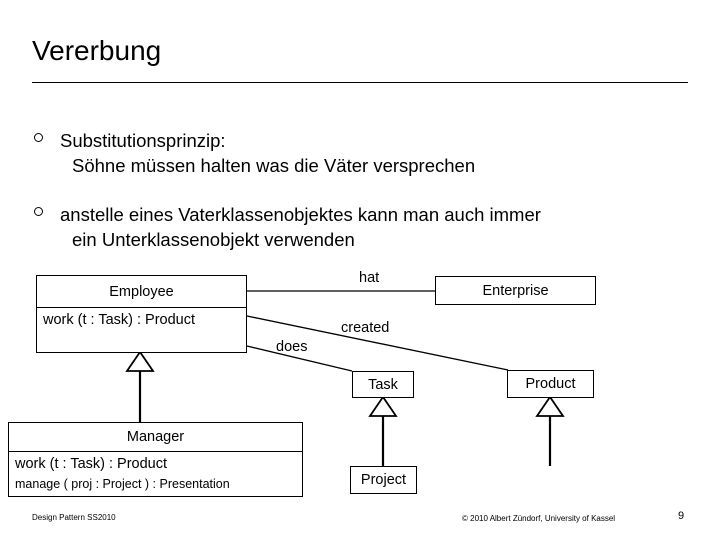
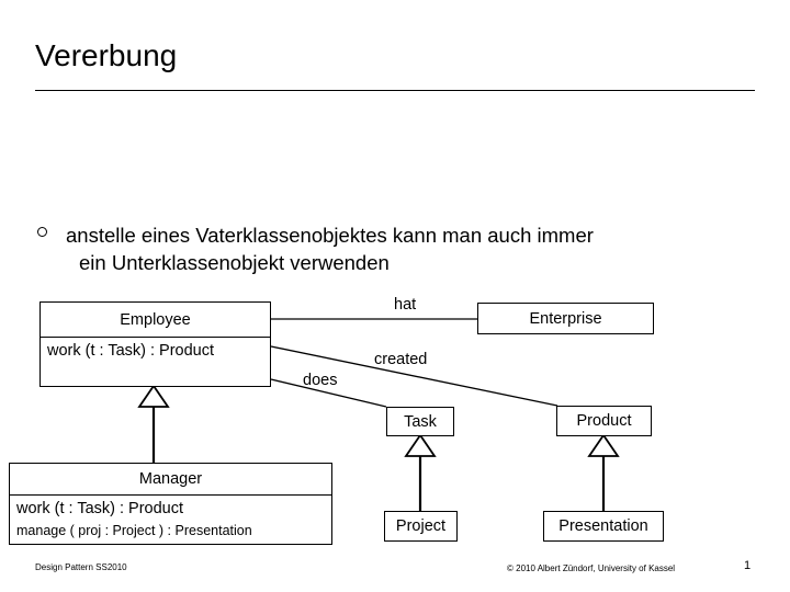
  Vererbung
- Substitutionsprinzip:
- Söhne müssen halten was die Väter versprechen
  anstelle eines Vaterklassenobjektes kann man auch immer
  ein Unterklassenobjekt verwenden
  Employee
  work (t : Task) : Product
  Enterprise
  Task
  Product
  Manager
  work (t : Task) : Product
  manage ( proj : Project ) : Presentation
  Project
+ Presentation
  hat
  created
  does
  Design Pattern SS2010
  © 2010 Albert Zündorf, University of Kassel
- 9
+ 1
